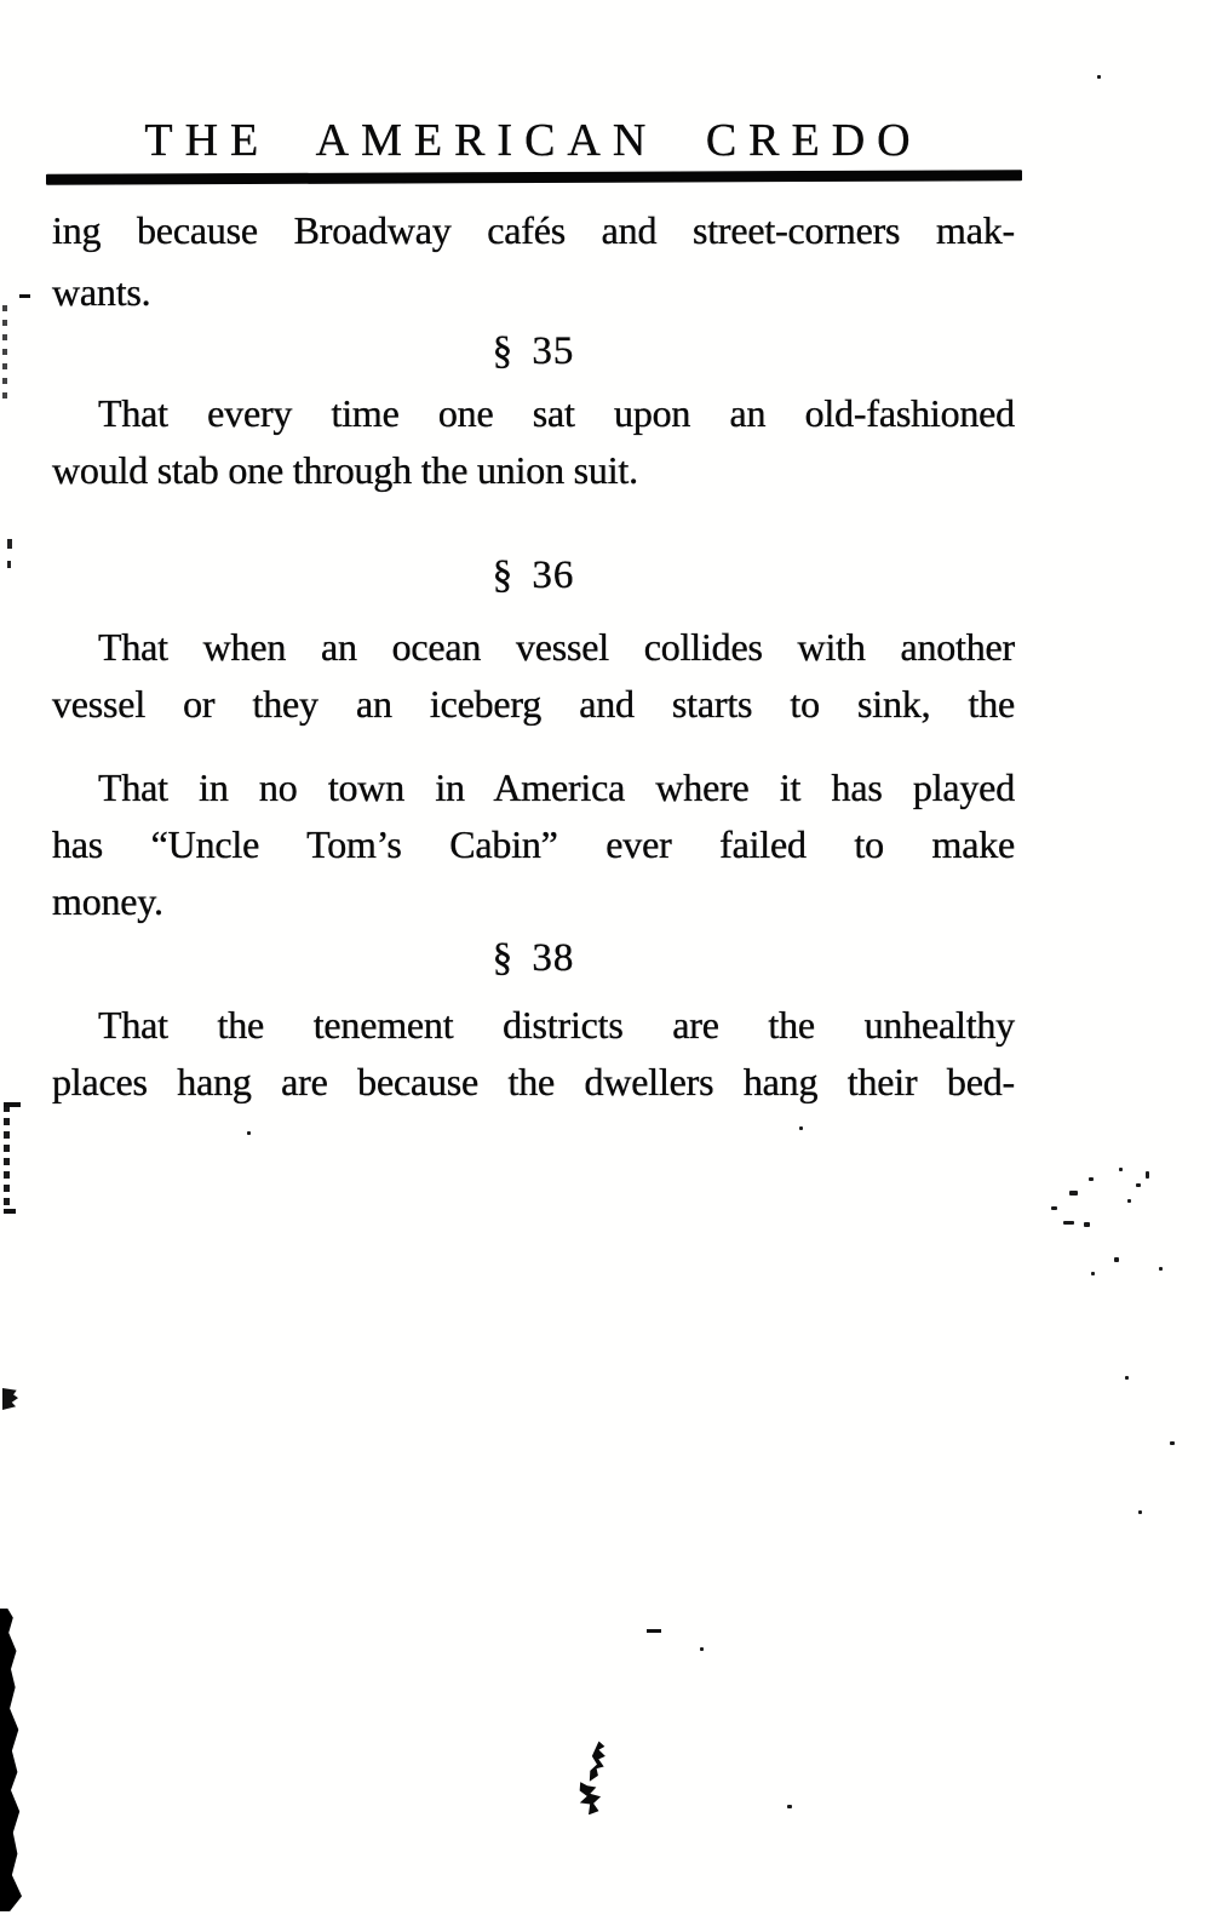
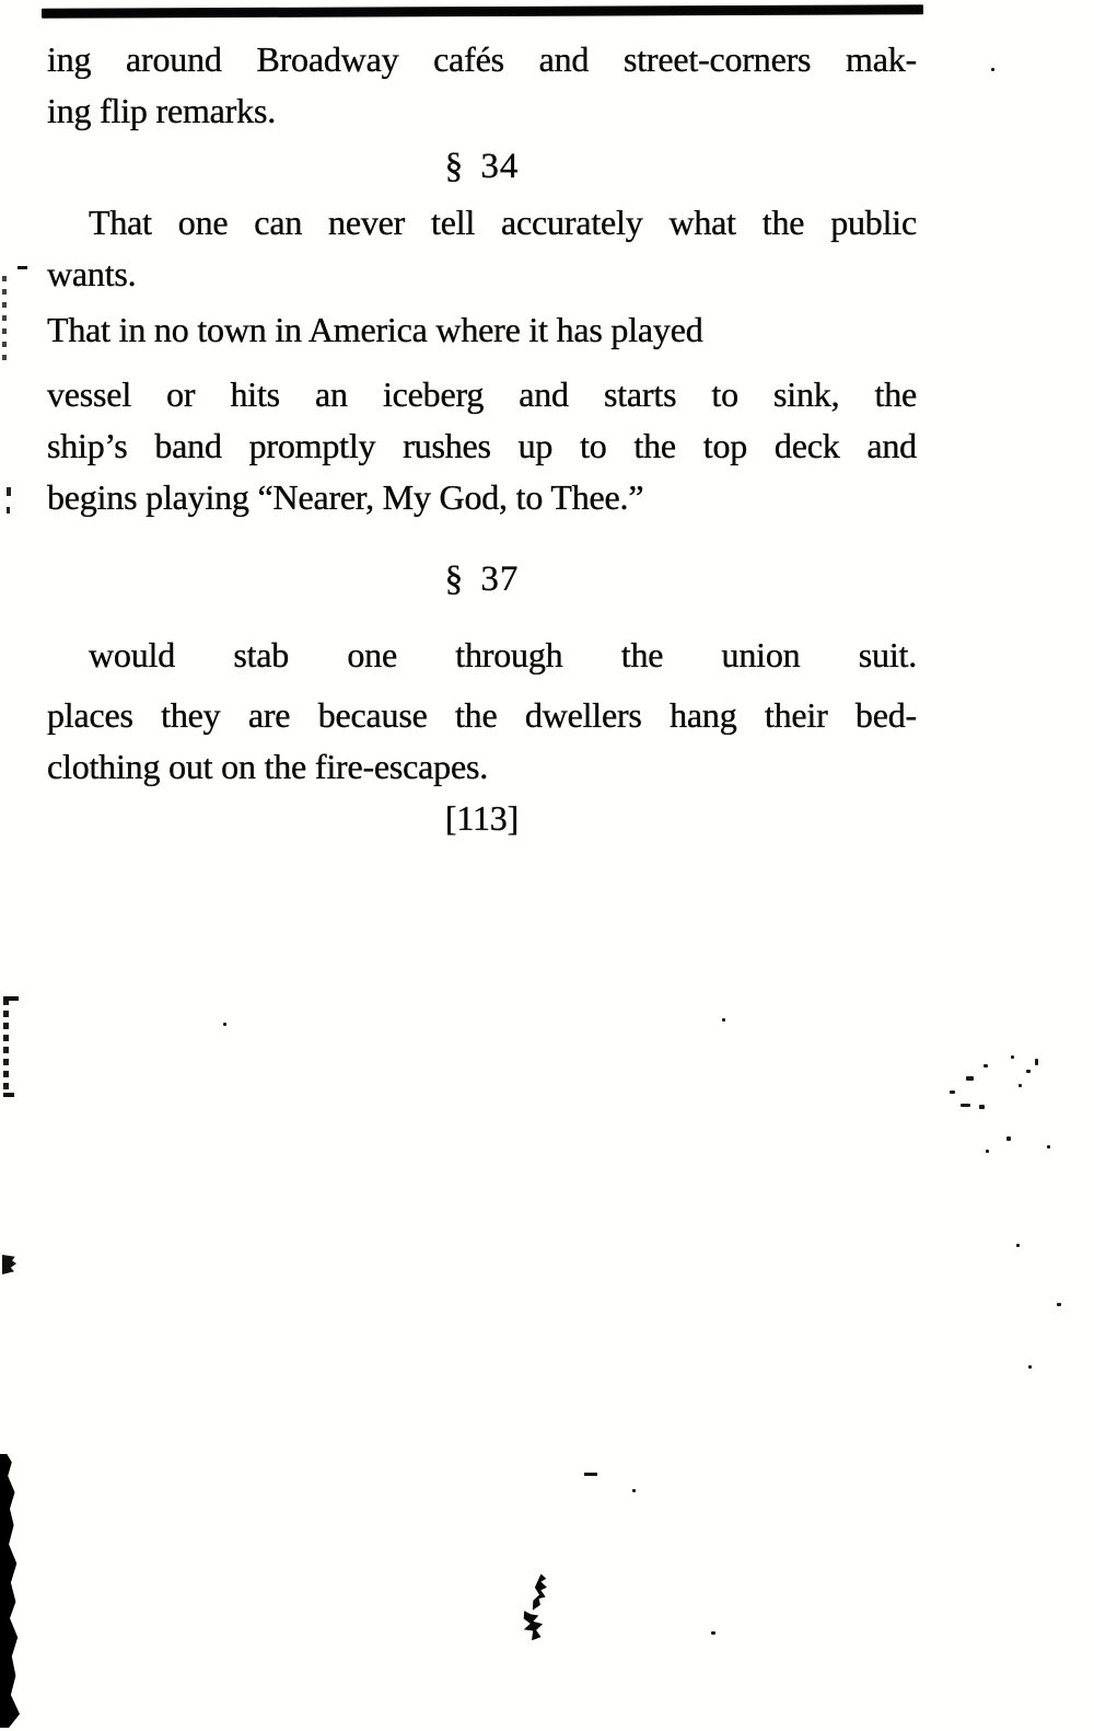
- THE AMERICAN CREDO
- ing because Broadway cafés and street-corners mak-
+ ing around Broadway cafés and street-corners mak-
+ ing flip remarks.
+ § 34
+ That one can never tell accurately what the public
  wants.
- § 35
- That every time one sat upon an old-fashioned
- would stab one through the union suit.
+ That in no town in America where it has played
- § 36
- That when an ocean vessel collides with another
- vessel or they an iceberg and starts to sink, the
+ vessel or hits an iceberg and starts to sink, the
+ ship’s band promptly rushes up to the top deck and
+ begins playing “Nearer, My God, to Thee.”
+ § 37
- That in no town in America where it has played
+ would stab one through the union suit.
- has “Uncle Tom’s Cabin” ever failed to make
- money.
- § 38
- That the tenement districts are the unhealthy
- places hang are because the dwellers hang their bed-
+ places they are because the dwellers hang their bed-
+ clothing out on the fire-escapes.
+ [113]
